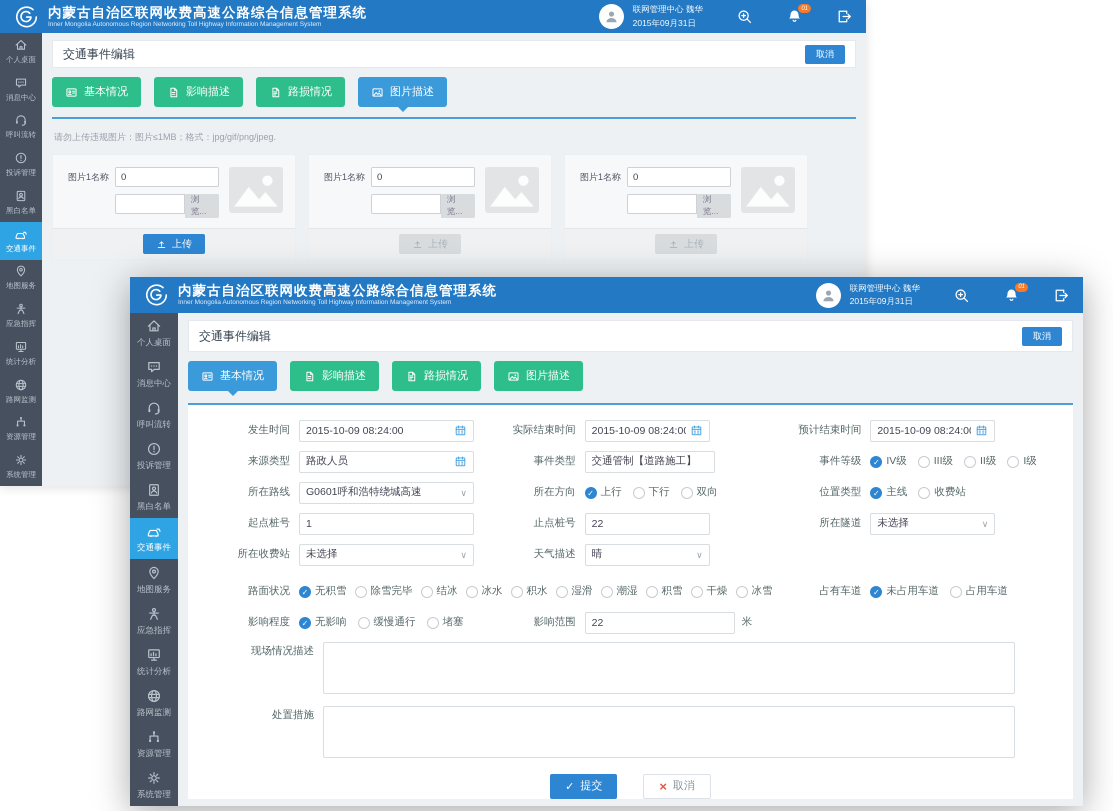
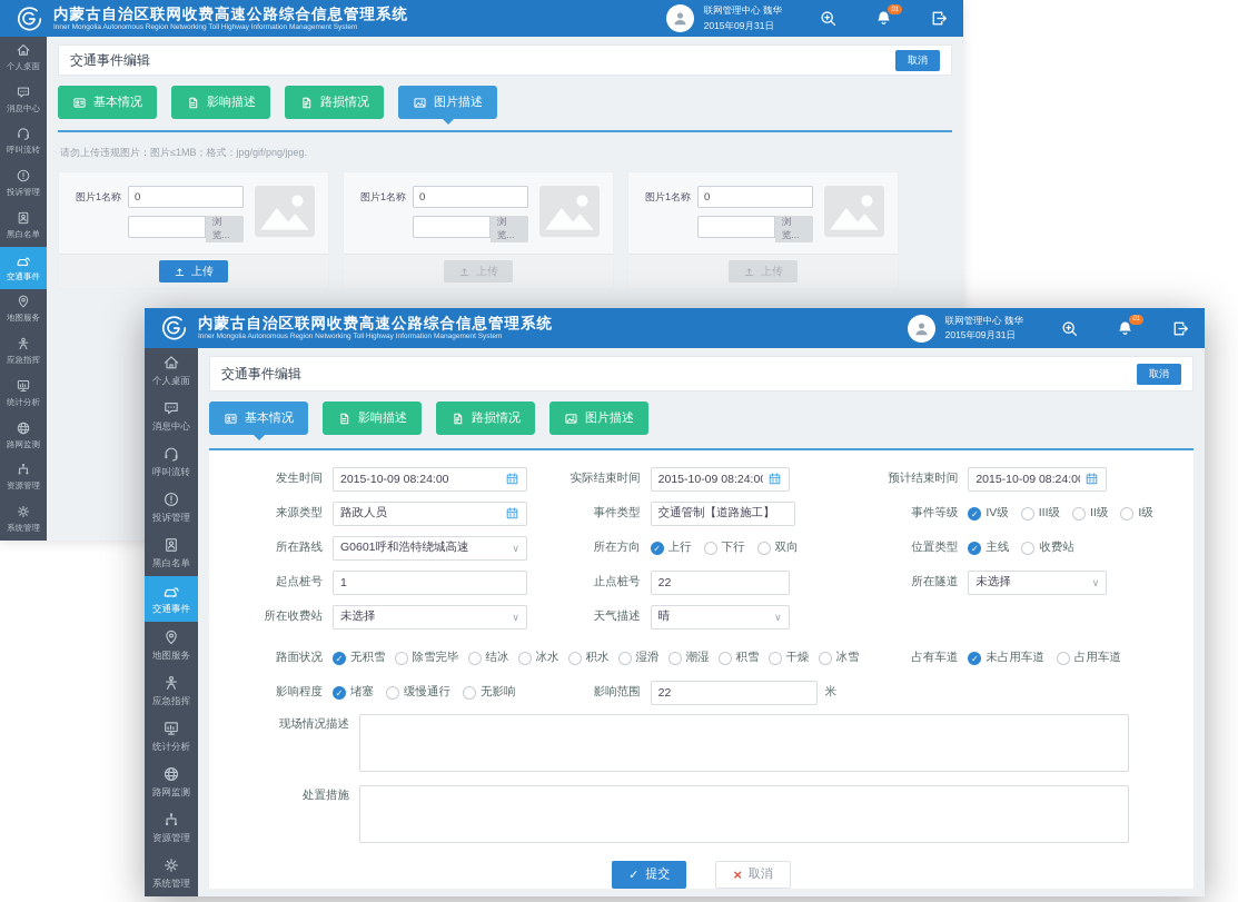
  内蒙古自治区联网收费高速公路综合信息管理系统
  联网管理中心 魏华
  2015年09月31日
  个人桌面
  消息中心
  呼叫流转
  投诉管理
  黑白名单
  交通事件
  地图服务
  应急指挥
  统计分析
  路网监测
  资源管理
  系统管理
  交通事件编辑
  取消
  基本情况
  影响描述
  路损情况
  图片描述
  请勿上传违规图片：图片≤1MB；格式：jpg/gif/png/jpeg.
  图片1名称
  0
  浏览...
  上传
  图片1名称
  0
  浏览...
  上传
  图片1名称
  0
  浏览...
  上传
  内蒙古自治区联网收费高速公路综合信息管理系统
  联网管理中心 魏华
  2015年09月31日
  个人桌面
  消息中心
  呼叫流转
  投诉管理
  黑白名单
  交通事件
  地图服务
  应急指挥
  统计分析
  路网监测
  资源管理
  系统管理
  交通事件编辑
  取消
  基本情况
  影响描述
  路损情况
  图片描述
  发生时间
  2015-10-09 08:24:00
  实际结束时间
  2015-10-09 08:24:0
  预计结束时间
  2015-10-09 08:24:0
  来源类型
  路政人员
  事件类型
  交通管制【道路施工】
  事件等级
  IV级
  III级
  II级
  I级
  所在路线
  G0601呼和浩特绕城高速
  所在方向
  上行
  下行
  双向
  位置类型
  主线
  收费站
  起点桩号
  1
  止点桩号
  22
  所在隧道
  未选择
  所在收费站
  未选择
  天气描述
  晴
  路面状况
  无积雪
  除雪完毕
  结冰
  冰水
  积水
  湿滑
  潮湿
  积雪
  干燥
  冰雪
  占有车道
  未占用车道
  占用车道
  影响程度
- 无影响
+ 堵塞
  缓慢通行
- 堵塞
+ 无影响
  影响范围
  22
  米
  现场情况描述
  处置措施
  提交
  取消
